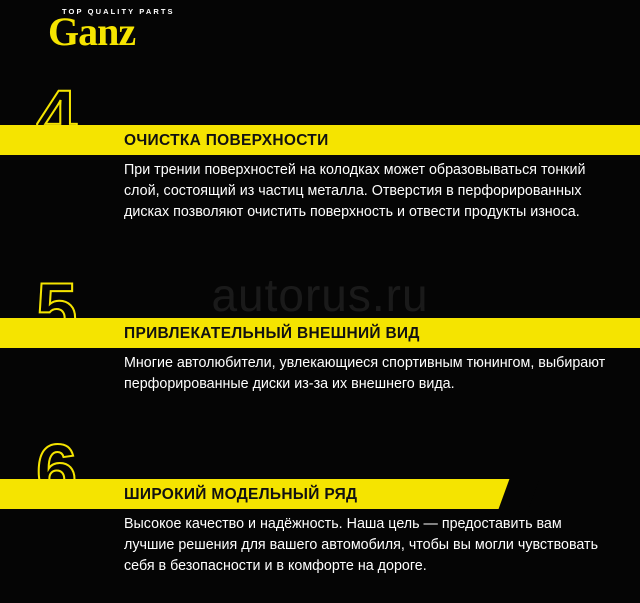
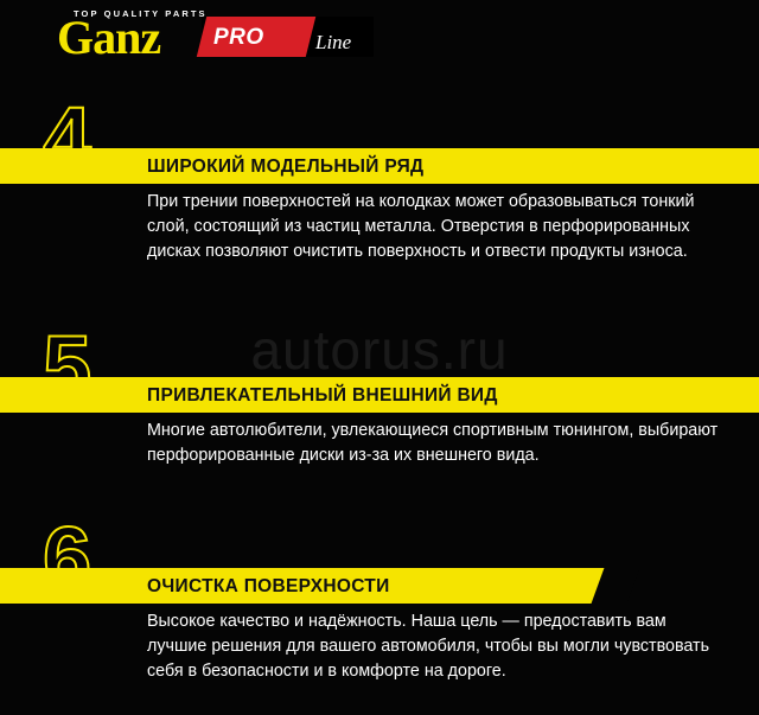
  autorus.ru
  TOP QUALITY PARTS
  Ganz
+ PRO
+ Line
  4
- ОЧИСТКА ПОВЕРХНОСТИ
+ ШИРОКИЙ МОДЕЛЬНЫЙ РЯД
  При трении поверхностей на колодках может образовываться тонкий слой, состоящий из частиц металла. Отверстия в перфорированных дисках позволяют очистить поверхность и отвести продукты износа.
  5
  ПРИВЛЕКАТЕЛЬНЫЙ ВНЕШНИЙ ВИД
  Многие автолюбители, увлекающиеся спортивным тюнингом, выбирают перфорированные диски из-за их внешнего вида.
  6
- ШИРОКИЙ МОДЕЛЬНЫЙ РЯД
+ ОЧИСТКА ПОВЕРХНОСТИ
  Высокое качество и надёжность. Наша цель — предоставить вам лучшие решения для вашего автомобиля, чтобы вы могли чувствовать себя в безопасности и в комфорте на дороге.
